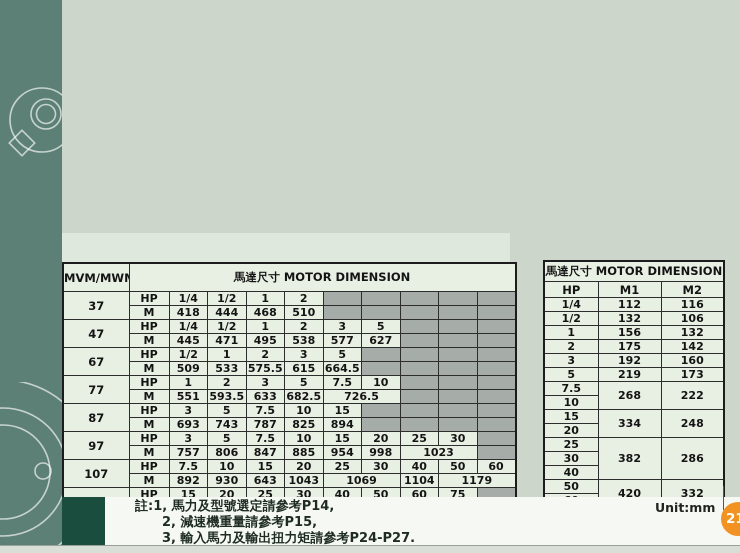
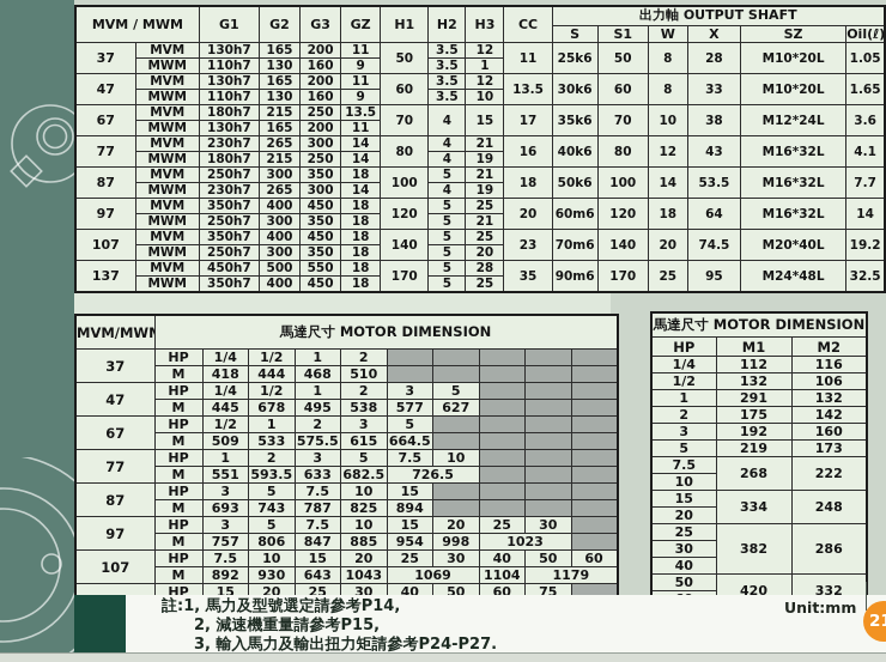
+ MVM / MWM	G1	G2	G3	GZ	H1	H2	H3	CC	出力軸 OUTPUT SHAFT
+ S	S1	W	X	SZ	Oil(ℓ)
+ 37	MVM	130h7	165	200	11	50	3.5	12	11	25k6	50	8	28	M10*20L	1.05
+ MWM	110h7	130	160	9	3.5	1
+ 47	MVM	130h7	165	200	11	60	3.5	12	13.5	30k6	60	8	33	M10*20L	1.65
+ MWM	110h7	130	160	9	3.5	10
+ 67	MVM	180h7	215	250	13.5	70	4	15	17	35k6	70	10	38	M12*24L	3.6
+ MWM	130h7	165	200	11
+ 77	MVM	230h7	265	300	14	80	4	21	16	40k6	80	12	43	M16*32L	4.1
+ MWM	180h7	215	250	14	4	19
+ 87	MVM	250h7	300	350	18	100	5	21	18	50k6	100	14	53.5	M16*32L	7.7
+ MWM	230h7	265	300	14	4	19
+ 97	MVM	350h7	400	450	18	120	5	25	20	60m6	120	18	64	M16*32L	14
+ MWM	250h7	300	350	18	5	21
+ 107	MVM	350h7	400	450	18	140	5	25	23	70m6	140	20	74.5	M20*40L	19.2
+ MWM	250h7	300	350	18	5	20
+ 137	MVM	450h7	500	550	18	170	5	28	35	90m6	170	25	95	M24*48L	32.5
+ MWM	350h7	400	450	18	5	25
  MVM/MW	馬達尺寸 MOTOR DIMENSION
  37	HP	1/4	1/2	1	2
  M	418	444	468	510
  47	HP	1/4	1/2	1	2	3	5
- M	445	471	495	538	577	627
+ M	445	678	495	538	577	627
  67	HP	1/2	1	2	3	5
  M	509	533	575.5	615	664.5
  77	HP	1	2	3	5	7.5	10
  M	551	593.5	633	682.5	726.5
  87	HP	3	5	7.5	10	15
  M	693	743	787	825	894
  97	HP	3	5	7.5	10	15	20	25	30
  M	757	806	847	885	954	998	1023
  107	HP	7.5	10	15	20	25	30	40	50	60
  M	892	930	643	1043	1069	1104	1179
  	HP	15	20	25	30	40	50	60	75
  馬達尺寸 MOTOR DIMENSION
  HP	M1	M2
  1/4	112	116
  1/2	132	106
- 1	156	132
+ 1	291	132
  2	175	142
  3	192	160
  5	219	173
  7.5	268	222
  10
  15	334	248
  20
  25	382	286
  30
  40
  50	420	332
  註:1, 馬力及型號選定請參考P14,
  2, 減速機重量請參考P15,
  3, 輸入馬力及輸出扭力矩請參考P24-P27.
  Unit:mm
